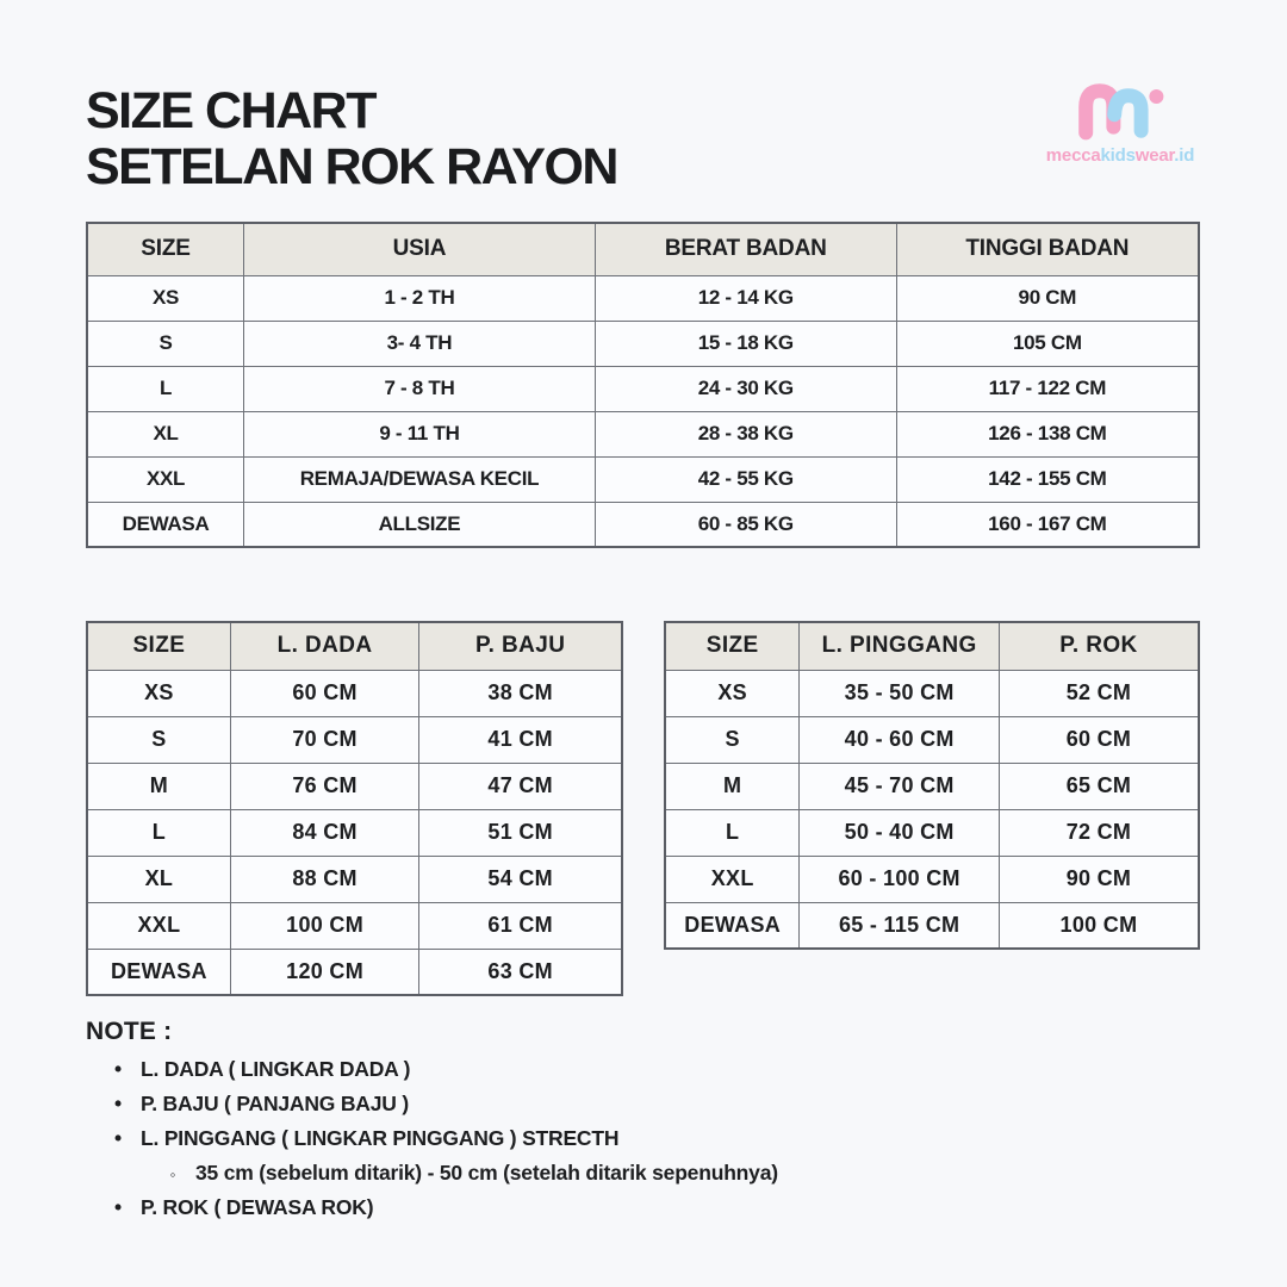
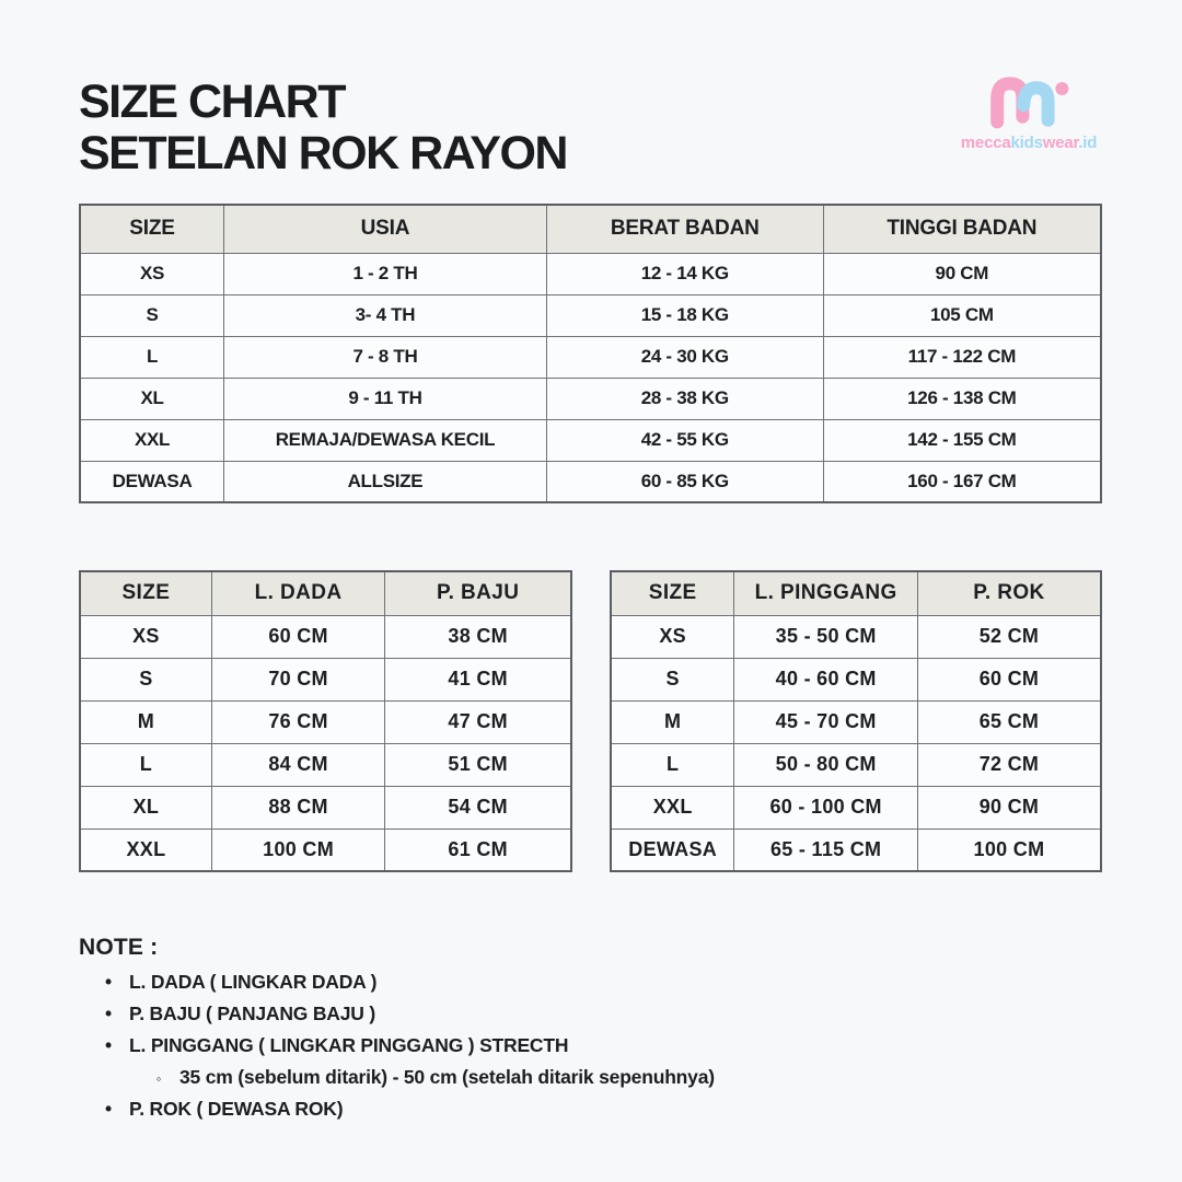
  SIZE CHART
  SETELAN ROK RAYON
  meccakidswear.id
  SIZE	USIA	BERAT BADAN	TINGGI BADAN
  XS	1 - 2 TH	12 - 14 KG	90 CM
  S	3- 4 TH	15 - 18 KG	105 CM
  L	7 - 8 TH	24 - 30 KG	117 - 122 CM
  XL	9 - 11 TH	28 - 38 KG	126 - 138 CM
  XXL	REMAJA/DEWASA KECIL	42 - 55 KG	142 - 155 CM
  DEWASA	ALLSIZE	60 - 85 KG	160 - 167 CM
  SIZE	L. DADA	P. BAJU
  XS	60 CM	38 CM
  S	70 CM	41 CM
  M	76 CM	47 CM
  L	84 CM	51 CM
  XL	88 CM	54 CM
  XXL	100 CM	61 CM
- DEWASA	120 CM	63 CM
  SIZE	L. PINGGANG	P. ROK
  XS	35 - 50 CM	52 CM
  S	40 - 60 CM	60 CM
  M	45 - 70 CM	65 CM
- L	50 - 40 CM	72 CM
+ L	50 - 80 CM	72 CM
  XXL	60 - 100 CM	90 CM
  DEWASA	65 - 115 CM	100 CM
  NOTE :
  •
  L. DADA ( LINGKAR DADA )
  •
  P. BAJU ( PANJANG BAJU )
  •
  L. PINGGANG ( LINGKAR PINGGANG ) STRECTH
  ◦
  35 cm (sebelum ditarik) - 50 cm (setelah ditarik sepenuhnya)
  •
  P. ROK ( DEWASA ROK)
